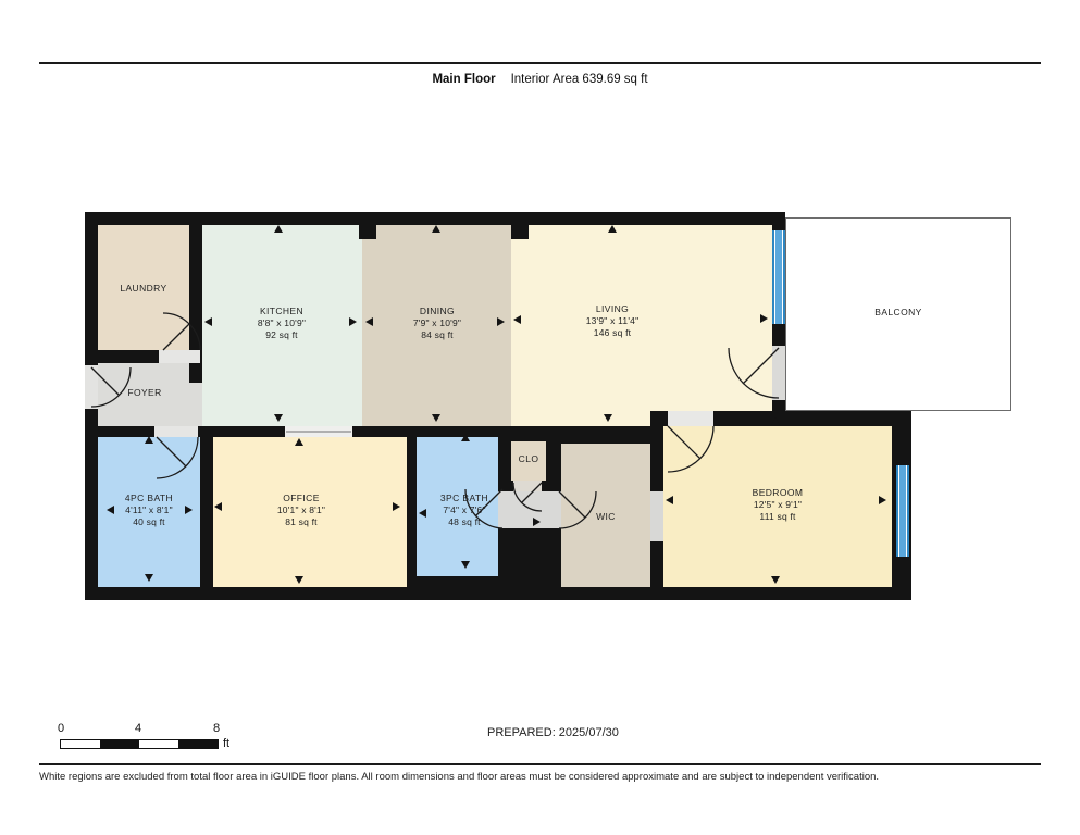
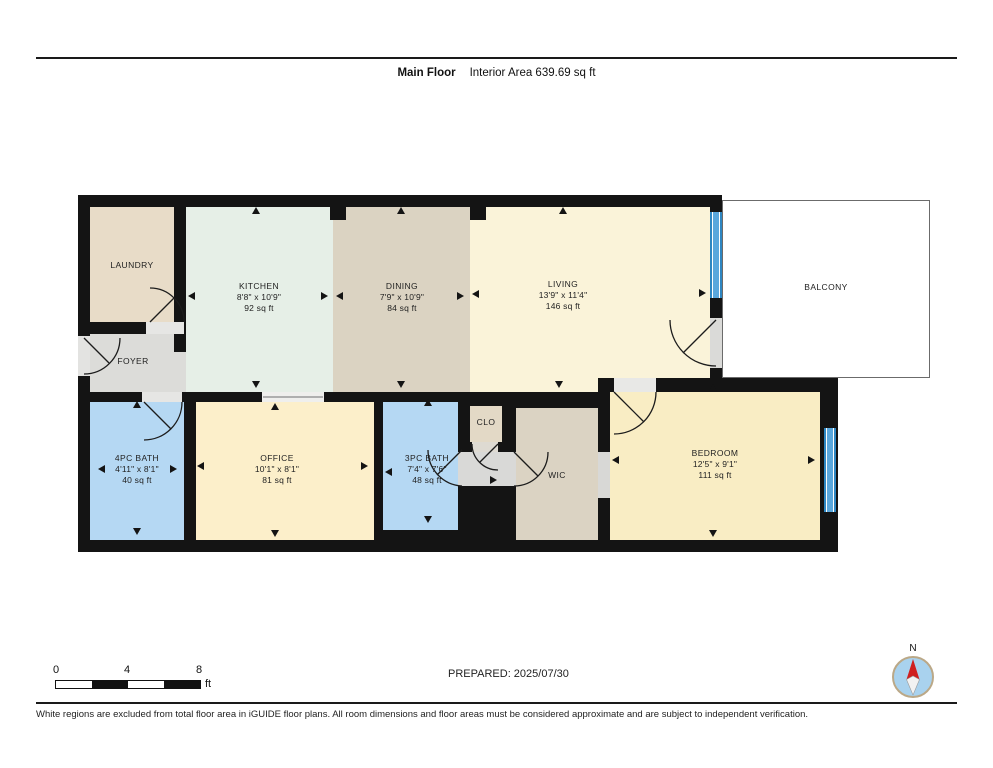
  Main Floor Interior Area 639.69 sq ft
  LAUNDRY
  FOYER
  KITCHEN
  8'8" x 10'9"
  92 sq ft
  DINING
  7'9" x 10'9"
  84 sq ft
  LIVING
  13'9" x 11'4"
  146 sq ft
  BALCONY
  4PC BATH
  4'11" x 8'1"
  40 sq ft
  OFFICE
  10'1" x 8'1"
  81 sq ft
  3PC BATH
  7'4" x 7'6"
  48 sq ft
  CLO
  WIC
  BEDROOM
  12'5" x 9'1"
  111 sq ft
  0
  4
  8
  ft
  PREPARED: 2025/07/30
+ N
  White regions are excluded from total floor area in iGUIDE floor plans. All room dimensions and floor areas must be considered approximate and are subject to independent verification.
